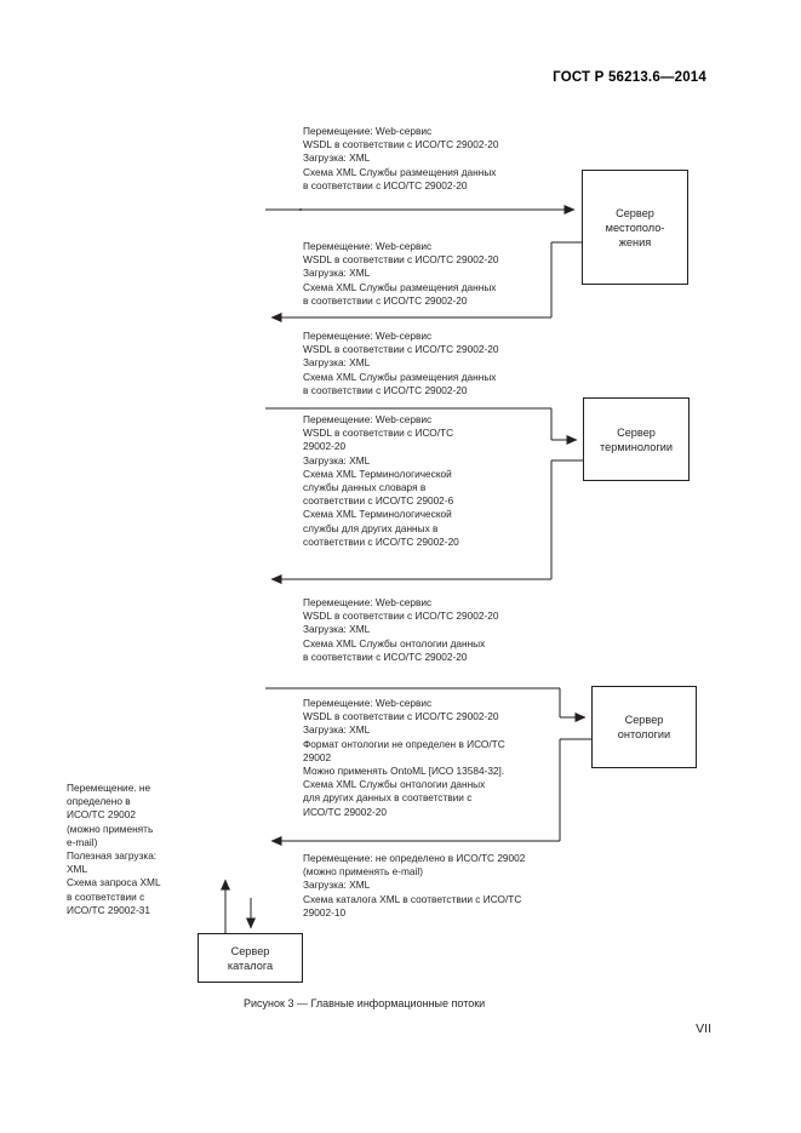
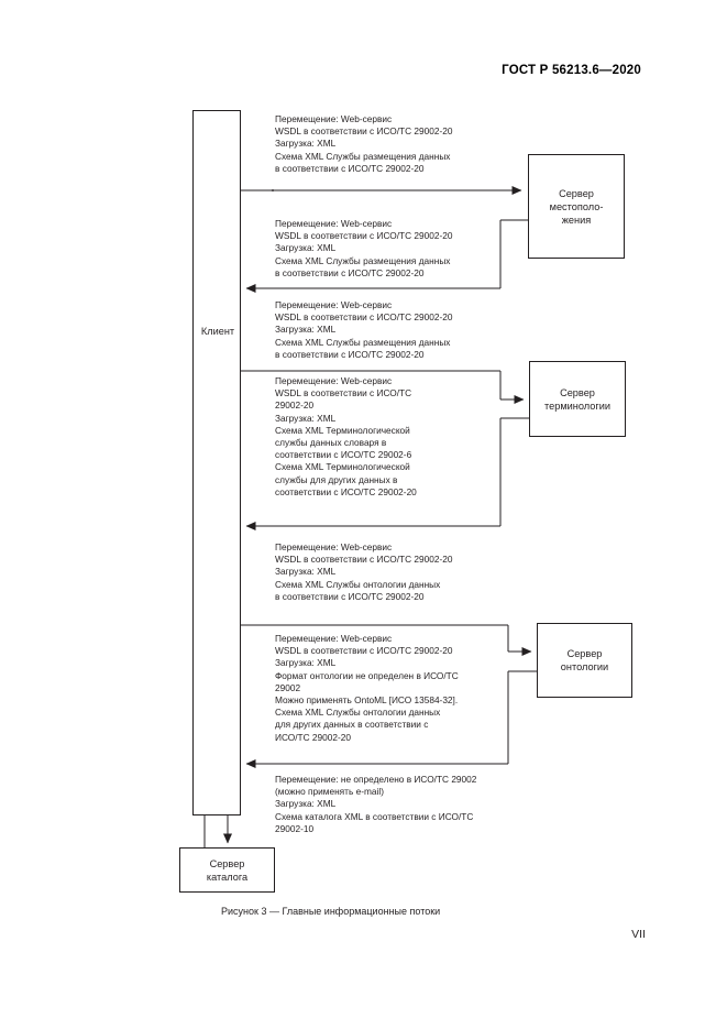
- ГОСТ Р 56213.6—2014
+ ГОСТ Р 56213.6—2020
+ Клиент
  Сервер
  местополо-
  жения
  Сервер
  терминологии
  Сервер
  онтологии
  Сервер
  каталога
  Перемещение: Web-сервис
  WSDL в соответствии с ИСО/ТС 29002-20
  Загрузка: XML
  Схема XML Службы размещения данных
  в соответствии с ИСО/ТС 29002-20
  Перемещение: Web-сервис
  WSDL в соответствии с ИСО/ТС 29002-20
  Загрузка: XML
  Схема XML Службы размещения данных
  в соответствии с ИСО/ТС 29002-20
  Перемещение: Web-сервис
  WSDL в соответствии с ИСО/ТС 29002-20
  Загрузка: XML
  Схема XML Службы размещения данных
  в соответствии с ИСО/ТС 29002-20
  Перемещение: Web-сервис
  WSDL в соответствии с ИСО/ТС
  29002-20
  Загрузка: XML
  Схема XML Терминологической
  службы данных словаря в
  соответствии с ИСО/ТС 29002-6
  Схема XML Терминологической
  службы для других данных в
  соответствии с ИСО/ТС 29002-20
  Перемещение: Web-сервис
  WSDL в соответствии с ИСО/ТС 29002-20
  Загрузка: XML
  Схема XML Службы онтологии данных
  в соответствии с ИСО/ТС 29002-20
  Перемещение: Web-сервис
  WSDL в соответствии с ИСО/ТС 29002-20
  Загрузка: XML
  Формат онтологии не определен в ИСО/ТС
  29002
  Можно применять OntoML [ИСО 13584-32].
  Схема XML Службы онтологии данных
  для других данных в соответствии с
  ИСО/ТС 29002-20
  Перемещение: не определено в ИСО/ТС 29002
  (можно применять e-mail)
  Загрузка: XML
  Схема каталога XML в соответствии с ИСО/ТС
  29002-10
- Перемещение. не
- определено в
- ИСО/ТС 29002
- (можно применять
- e-mail)
- Полезная загрузка:
- XML
- Схема запроса XML
- в соответствии с
- ИСО/ТС 29002-31
  Рисунок 3 — Главные информационные потоки
  VII
